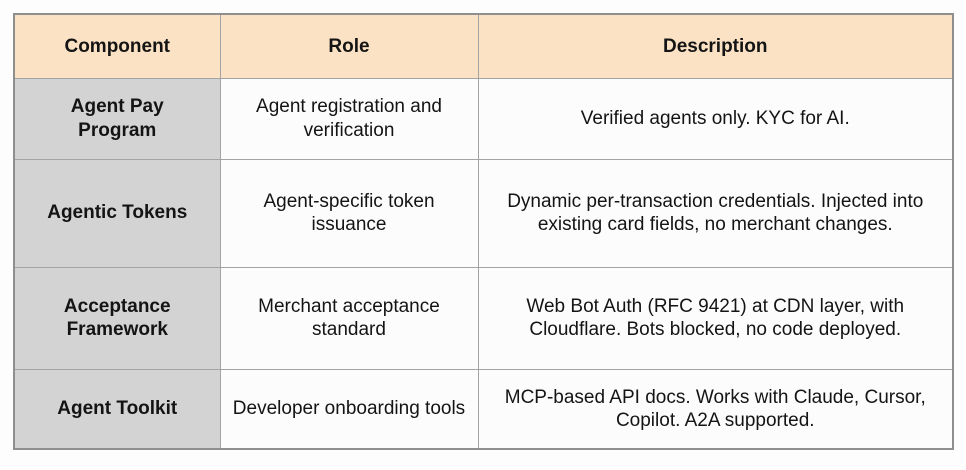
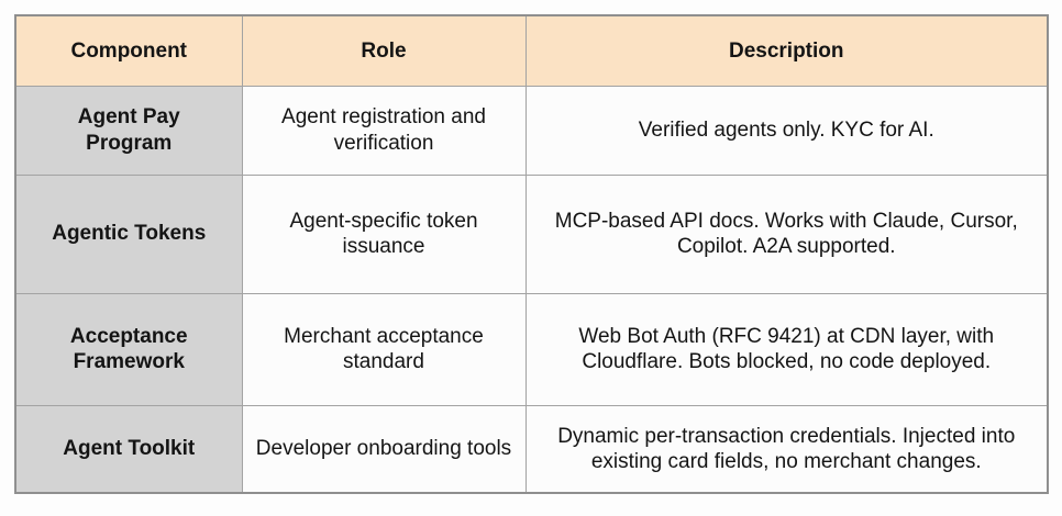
  Component	Role	Description
  Agent Pay Program	Agent registration and verification	Verified agents only. KYC for AI.
- Agentic Tokens	Agent-specific token issuance	Dynamic per-transaction credentials. Injected into existing card fields, no merchant changes.
+ Agentic Tokens	Agent-specific token issuance	MCP-based API docs. Works with Claude, Cursor, Copilot. A2A supported.
  Acceptance Framework	Merchant acceptance standard	Web Bot Auth (RFC 9421) at CDN layer, with Cloudflare. Bots blocked, no code deployed.
- Agent Toolkit	Developer onboarding tools	MCP-based API docs. Works with Claude, Cursor, Copilot. A2A supported.
+ Agent Toolkit	Developer onboarding tools	Dynamic per-transaction credentials. Injected into existing card fields, no merchant changes.
